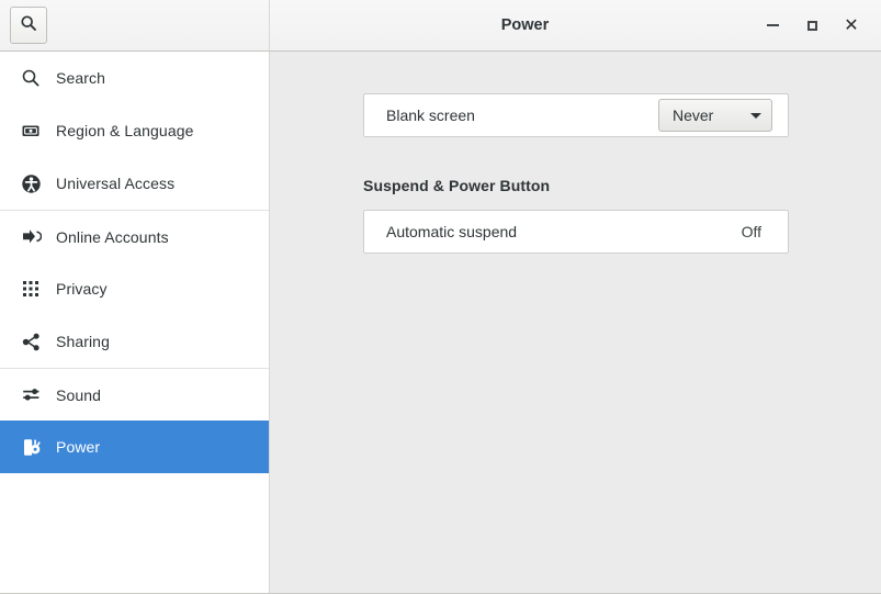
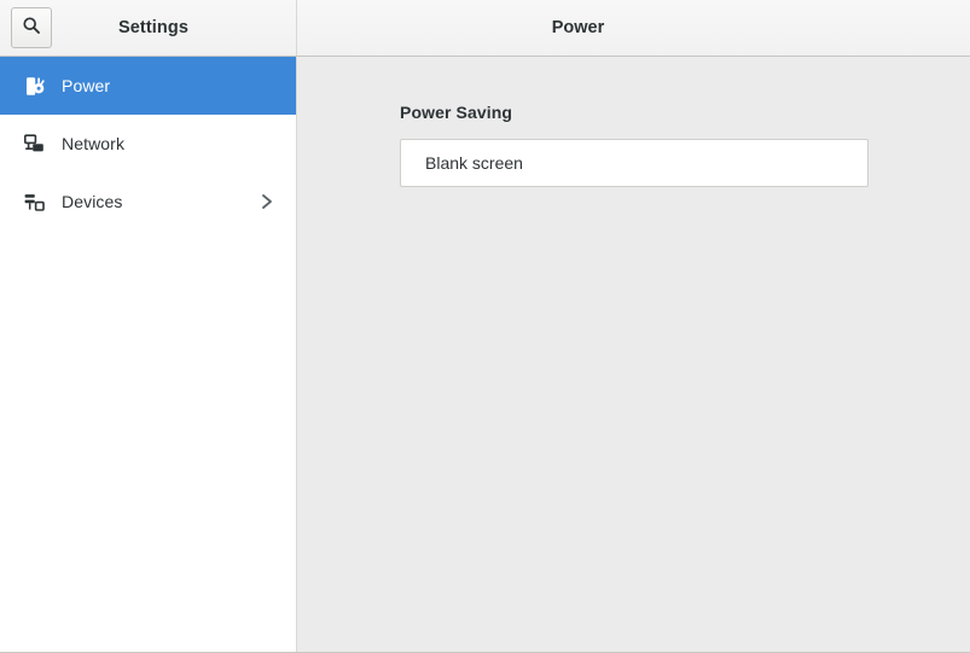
+ Settings
  Power
- ✕
- Search
- Region & Language
- Universal Access
- Online Accounts
- Privacy
- Sharing
- Sound
  Power
+ Network
+ Devices
+ Power Saving
  Blank screen
- Never
- Suspend & Power Button
- Automatic suspend
- Off
